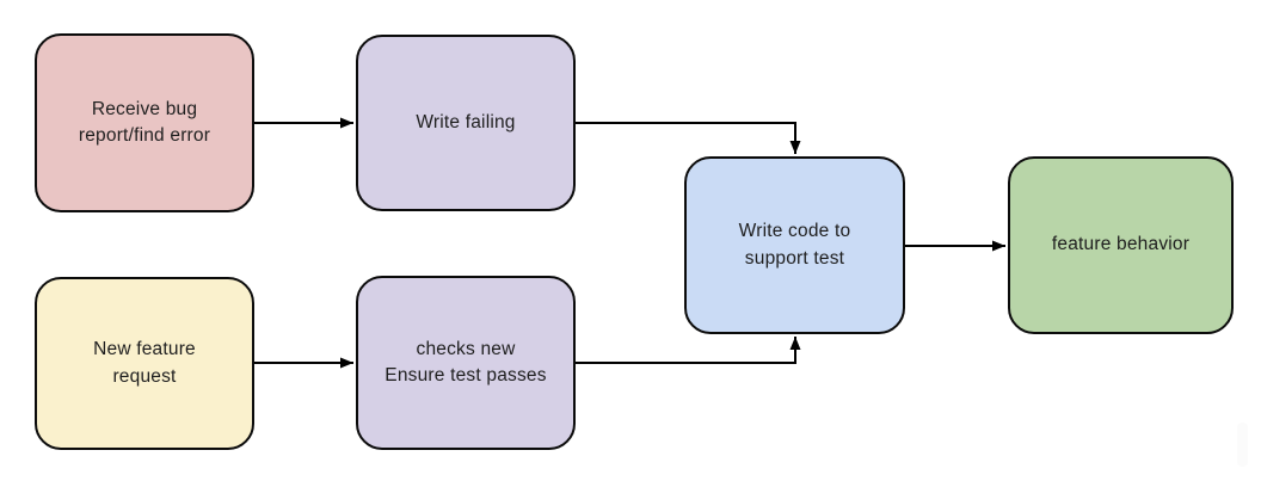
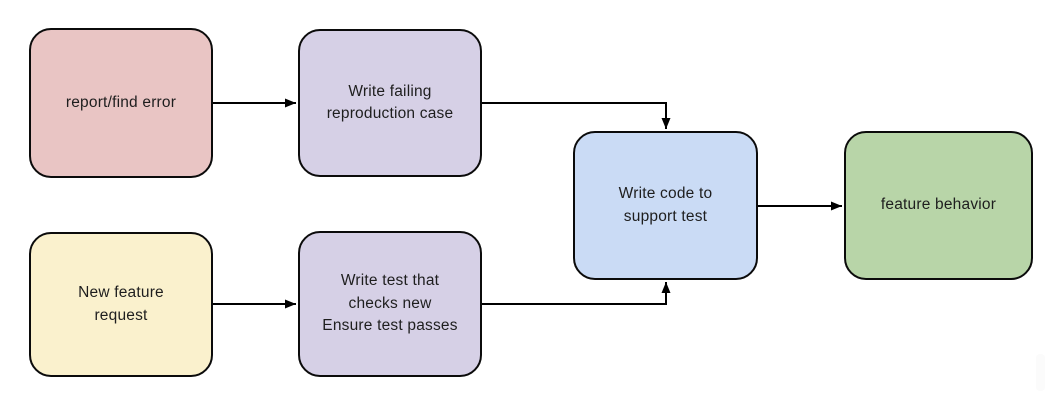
- Receive bug
  report/find error
  Write failing
+ reproduction case
  New feature
  request
+ Write test that
  checks new
  Ensure test passes
  Write code to
  support test
  feature behavior
